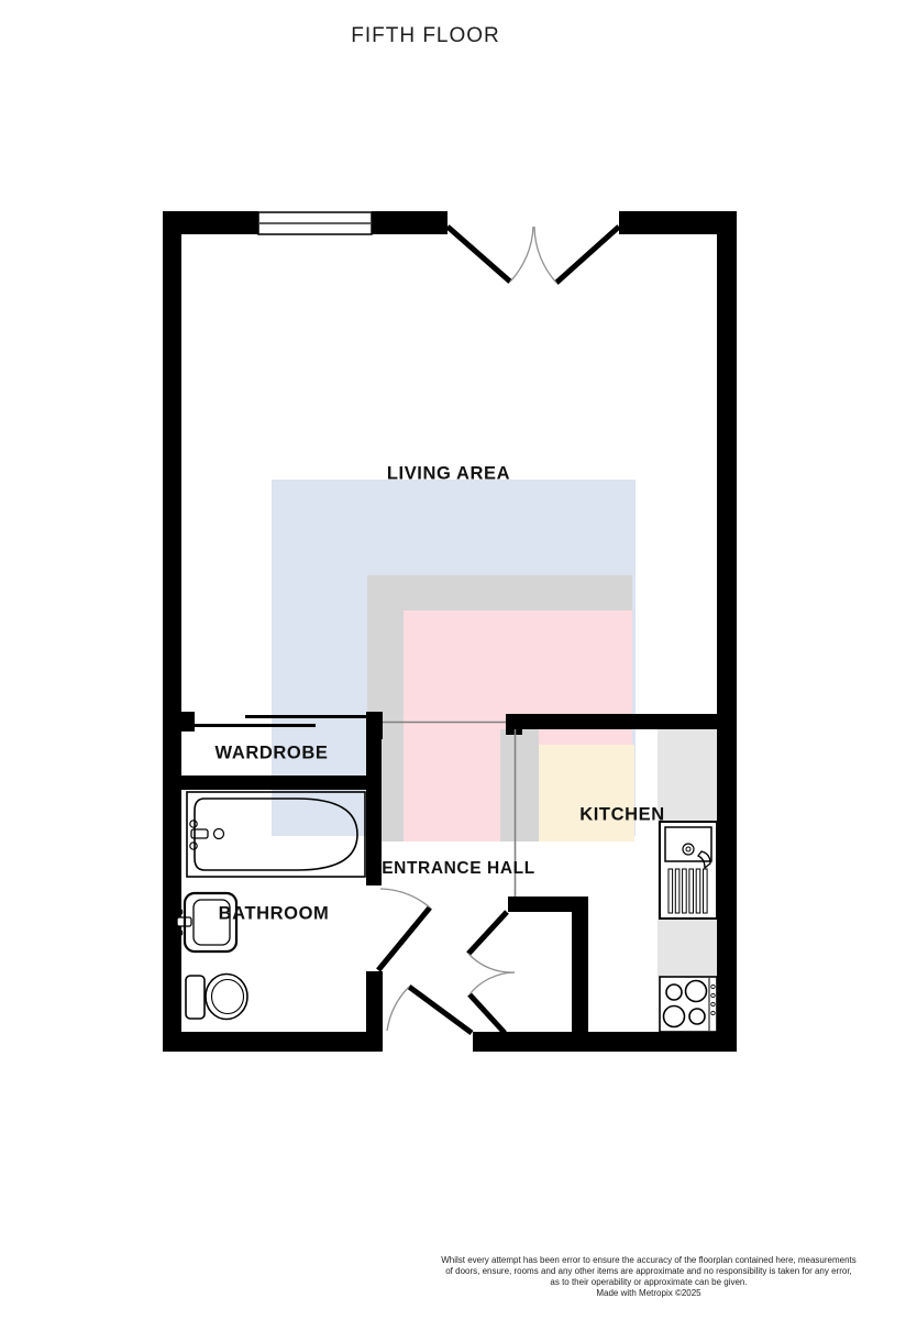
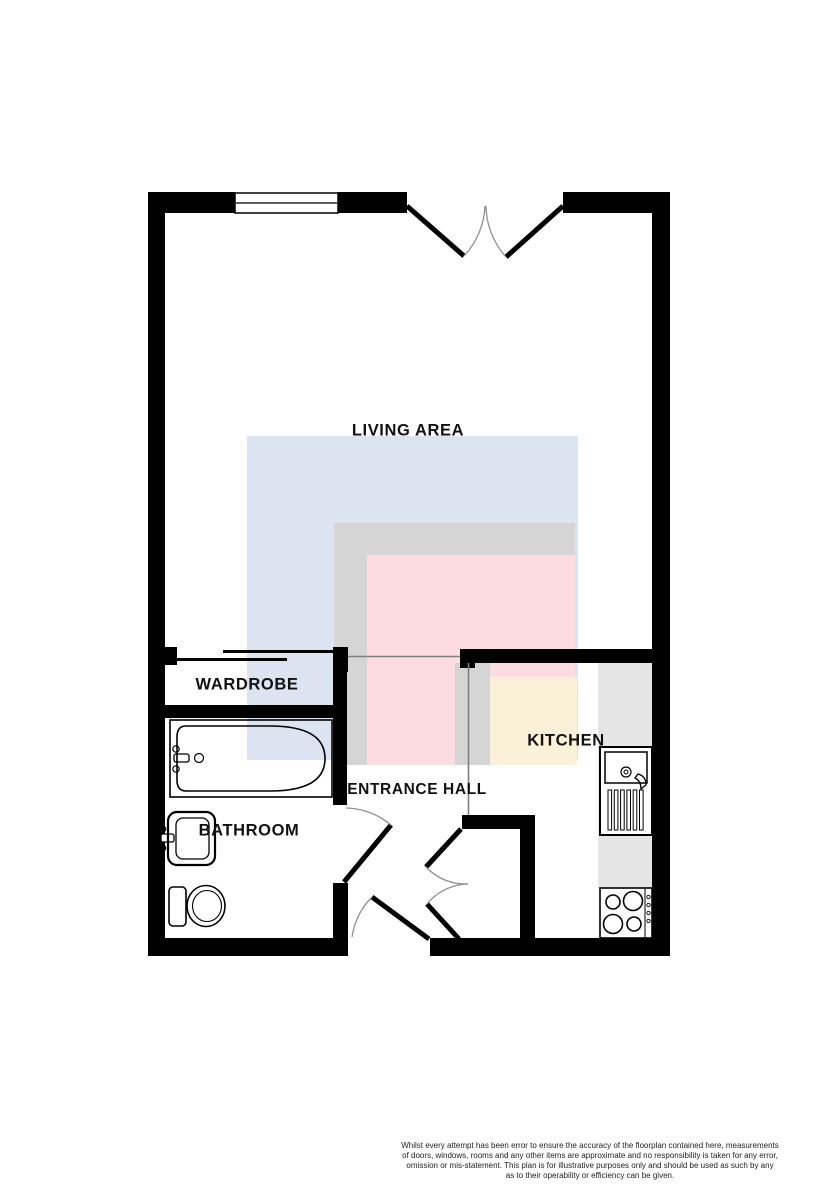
- FIFTH FLOOR
  LIVING AREA
  WARDROBE
  KITCHEN
  ENTRANCE HALL
  BATHROOM
  Whilst every attempt has been error to ensure the accuracy of the floorplan contained here, measurements
- of doors, ensure, rooms and any other items are approximate and no responsibility is taken for any error,
+ of doors, windows, rooms and any other items are approximate and no responsibility is taken for any error,
+ omission or mis-statement. This plan is for illustrative purposes only and should be used as such by any
- as to their operability or approximate can be given.
+ as to their operability or efficiency can be given.
- Made with Metropix ©2025
